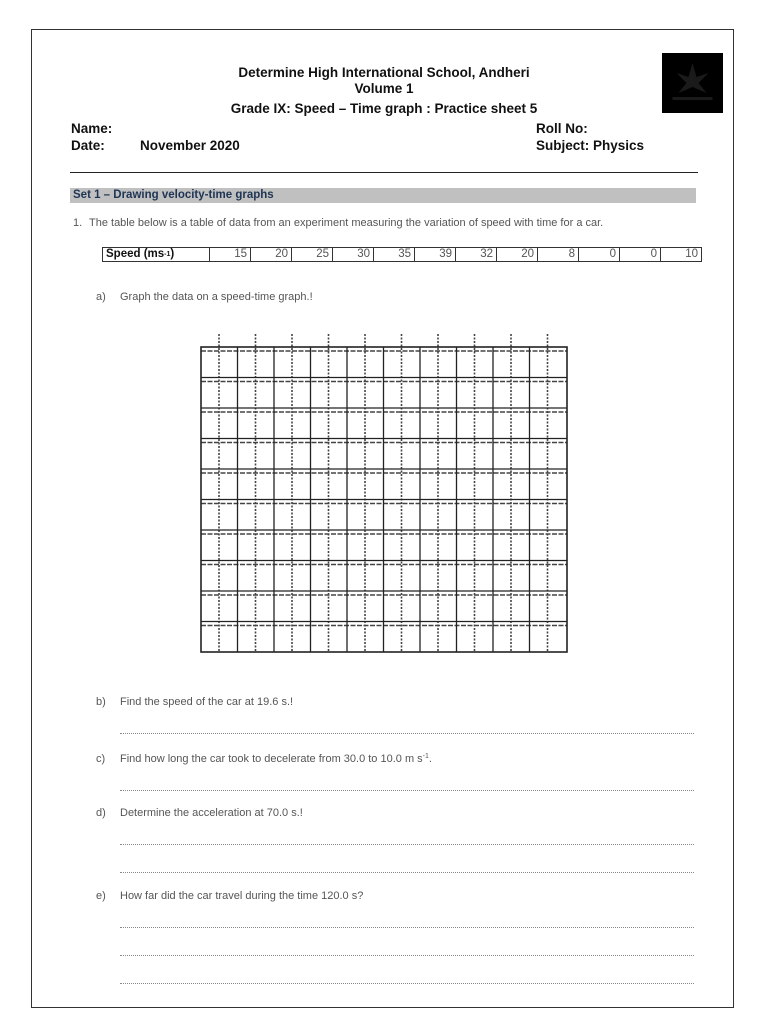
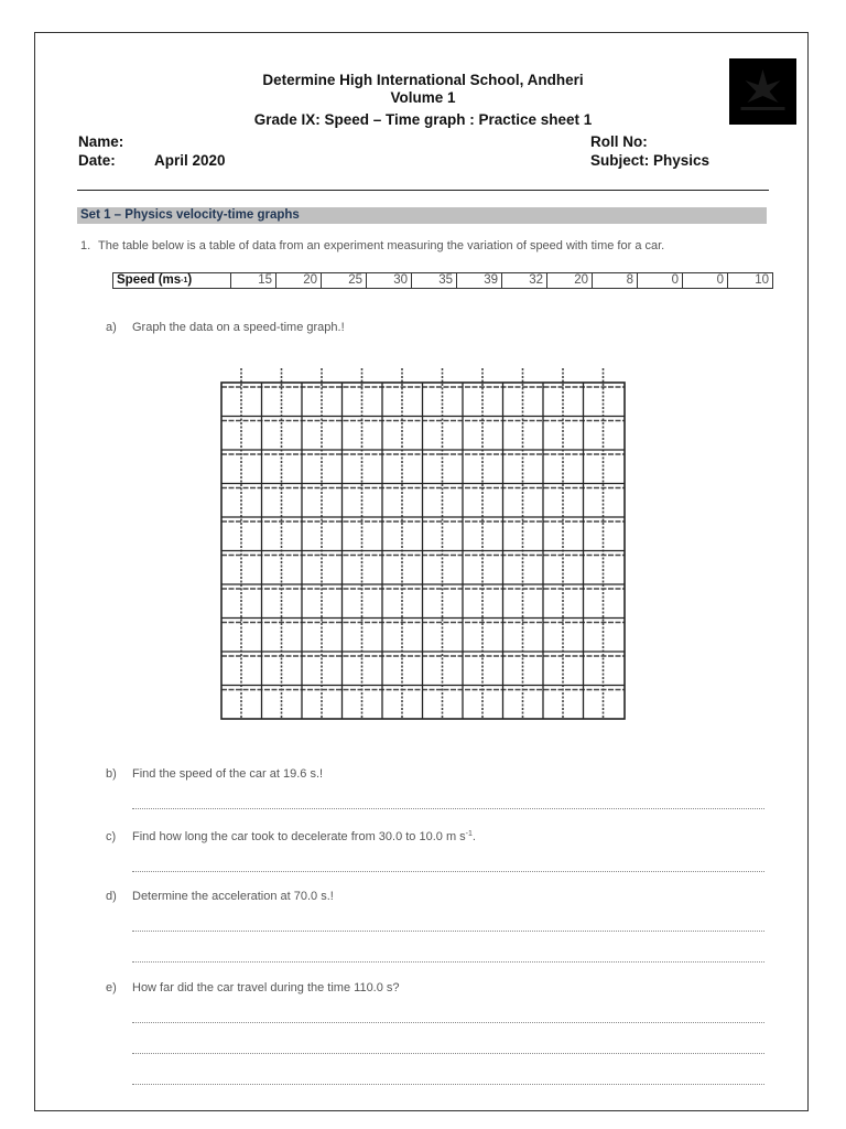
  Determine High International School, Andheri
  Volume 1
- Grade IX: Speed – Time graph : Practice sheet 5
+ Grade IX: Speed – Time graph : Practice sheet 1
  Name:
  Date:
- November 2020
+ April 2020
  Roll No:
  Subject: Physics
- Set 1 – Drawing velocity-time graphs
+ Set 1 – Physics velocity-time graphs
  1.
  The table below is a table of data from an experiment measuring the variation of speed with time for a car.
  Speed (ms )	15	20	25	30	35	39	32	20	8	0	0	10
  a)
  Graph the data on a speed-time graph.!
  b)
  Find the speed of the car at 19.6 s.!
  c)
  Find how long the car took to decelerate from 30.0 to 10.0 m s .
  d)
  Determine the acceleration at 70.0 s.!
  e)
- How far did the car travel during the time 120.0 s?
+ How far did the car travel during the time 110.0 s?
